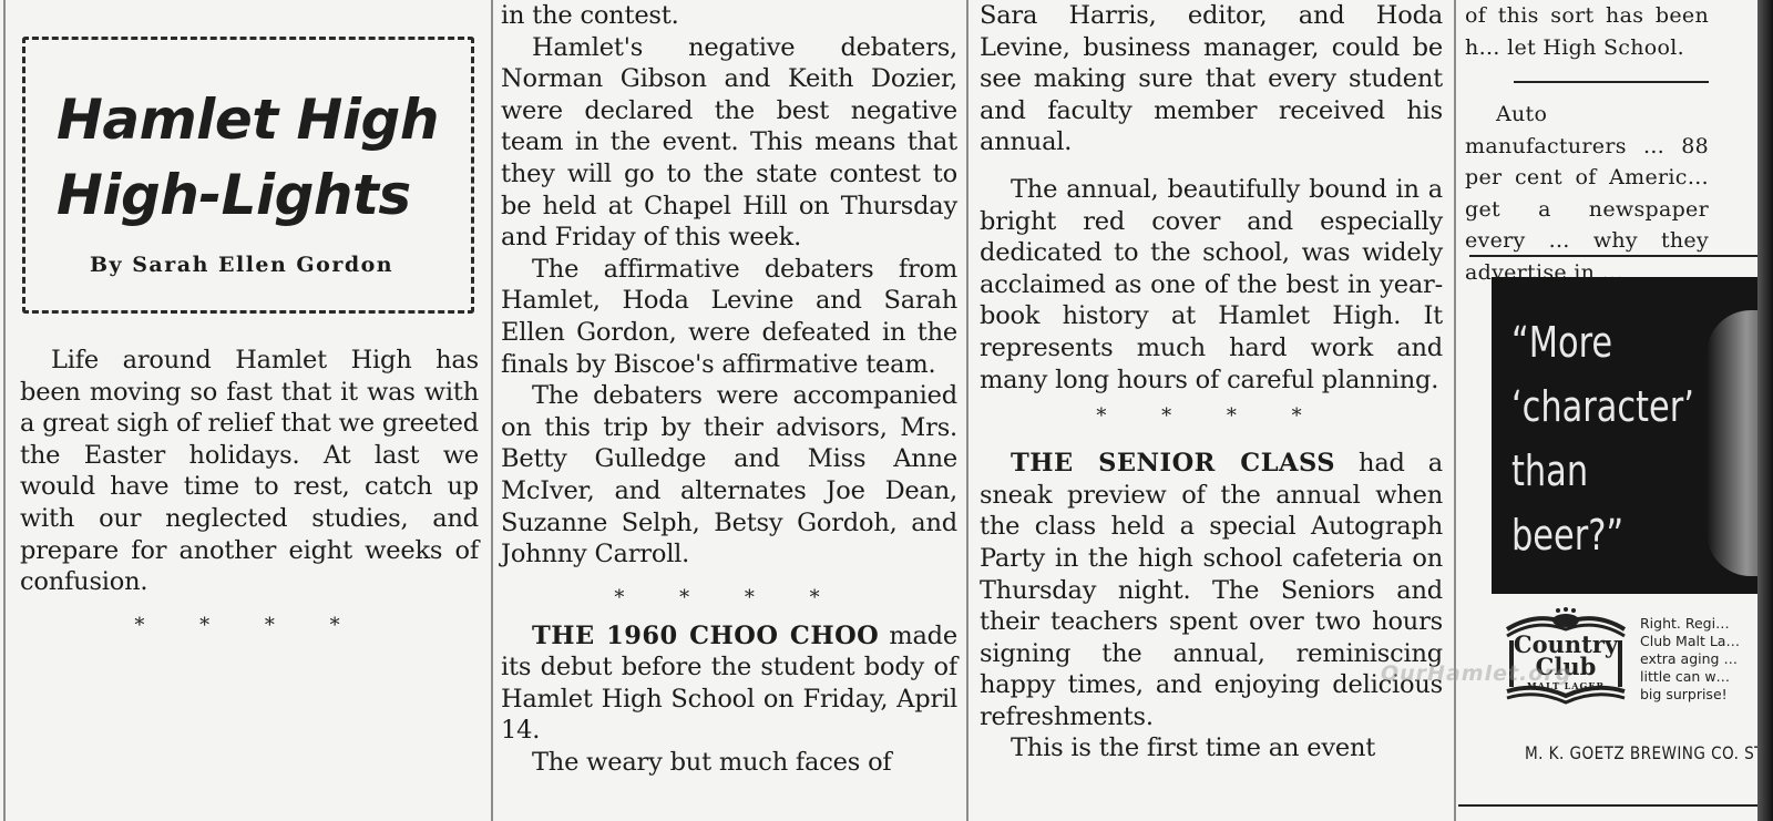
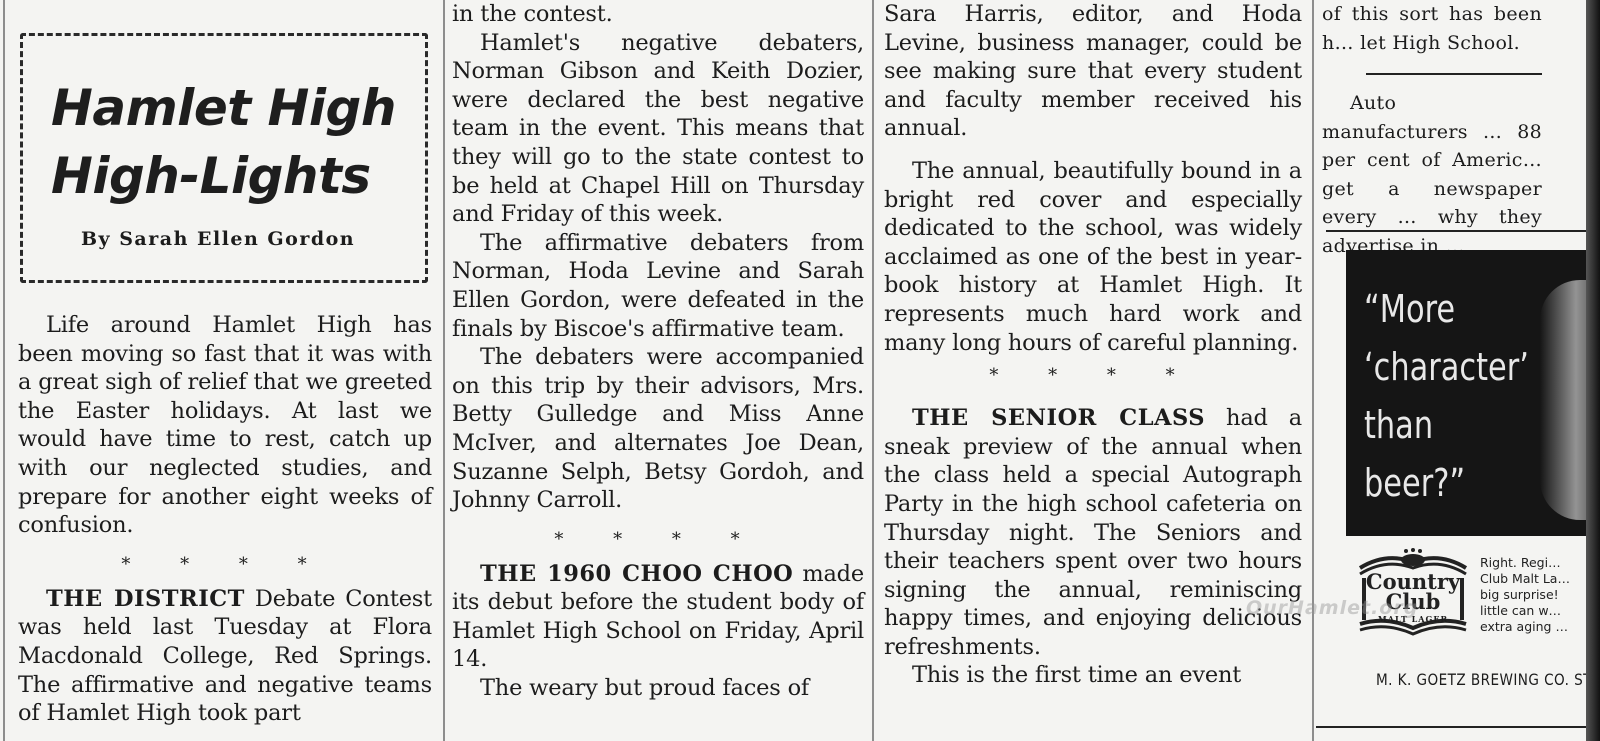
  Hamlet High
  High-Lights
  By Sarah Ellen Gordon
  Life around Hamlet High has been moving so fast that it was with a great sigh of relief that we greeted the Easter holidays. At last we would have time to rest, catch up with our neglected studies, and prepare for another eight weeks of confusion.
  * * * *
+ THE DISTRICT Debate Contest was held last Tuesday at Flora Macdonald College, Red Springs. The affirmative and negative teams of Hamlet High took part
  in the contest.
  Hamlet's negative debaters, Norman Gibson and Keith Dozier, were declared the best negative team in the event. This means that they will go to the state contest to be held at Chapel Hill on Thursday and Friday of this week.
- The affirmative debaters from Hamlet, Hoda Levine and Sarah Ellen Gordon, were defeated in the finals by Biscoe's affirmative team.
+ The affirmative debaters from Norman, Hoda Levine and Sarah Ellen Gordon, were defeated in the finals by Biscoe's affirmative team.
  The debaters were accompanied on this trip by their advisors, Mrs. Betty Gulledge and Miss Anne McIver, and alternates Joe Dean, Suzanne Selph, Betsy Gordoh, and Johnny Carroll.
  * * * *
  THE 1960 CHOO CHOO made its debut before the student body of Hamlet High School on Friday, April 14.
- The weary but much faces of
+ The weary but proud faces of
  Sara Harris, editor, and Hoda Levine, business manager, could be see making sure that every student and faculty member received his annual.
  The annual, beautifully bound in a bright red cover and especially dedicated to the school, was widely acclaimed as one of the best in year-book history at Hamlet High. It represents much hard work and many long hours of careful planning.
  * * * *
  THE SENIOR CLASS had a sneak preview of the annual when the class held a special Autograph Party in the high school cafeteria on Thursday night. The Seniors and their teachers spent over two hours signing the annual, reminiscing happy times, and enjoying delicious refreshments.
  This is the first time an event
  of this sort has been h… let High School.
  Auto manufacturers … 88 per cent of Americ… get a newspaper every … why they advertise in …
  “More
  ‘character’
  than
  beer?”
  Country
  Club
  MALT LAGER
  Right. Regi…
  Club Malt La…
- extra aging …
+ big surprise!
  little can w…
- big surprise!
+ extra aging …
  M. K. GOETZ BREWING CO. S
  OurHamlet.org
